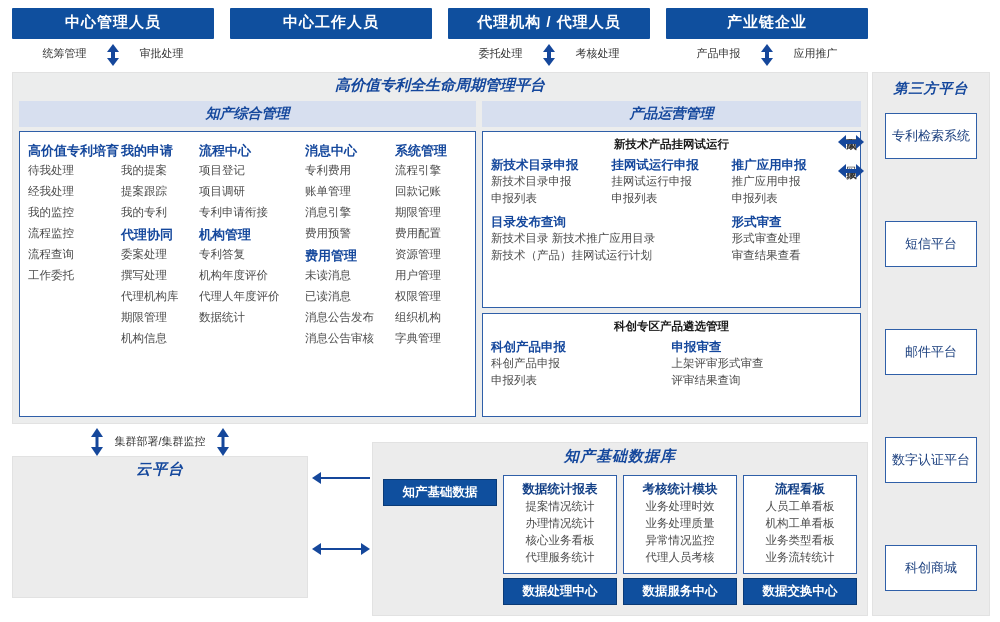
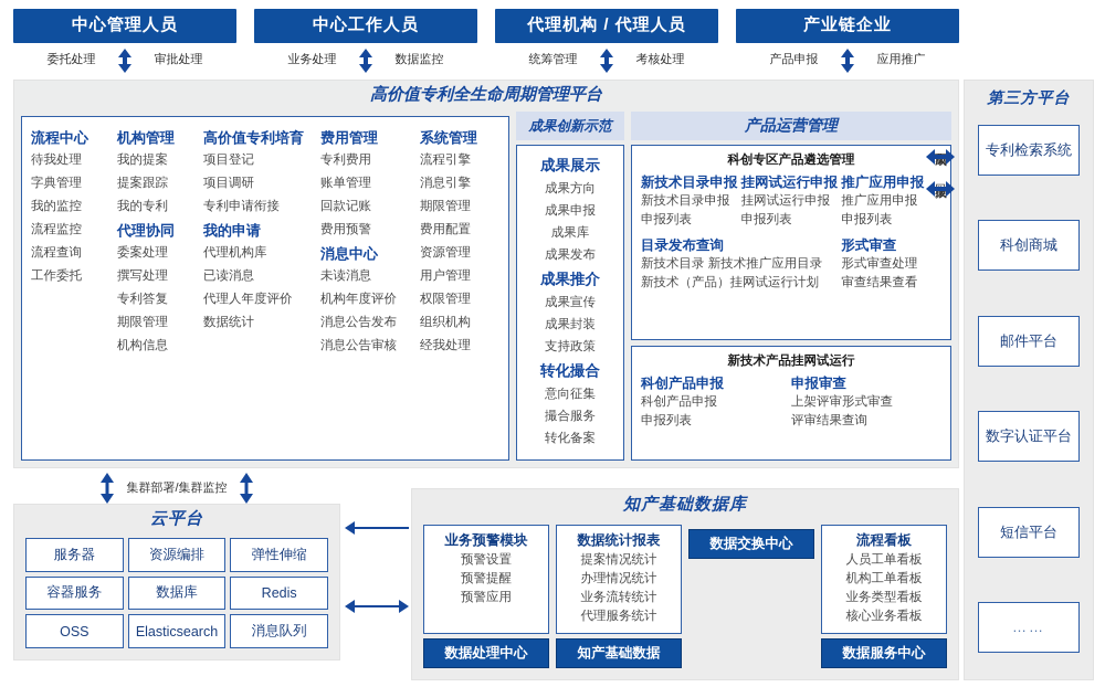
  中心管理人员
- 统筹管理
+ 委托处理
  审批处理
  中心工作人员
+ 业务处理
+ 数据监控
  代理机构 / 代理人员
- 委托处理
+ 统筹管理
  考核处理
  产业链企业
  产品申报
  应用推广
  高价值专利全生命周期管理平台
- 知产综合管理
- 高价值专利培育
+ 流程中心
  待我处理
- 经我处理
+ 字典管理
  我的监控
  流程监控
  流程查询
  工作委托
- 我的申请
+ 机构管理
  我的提案
  提案跟踪
  我的专利
  代理协同
  委案处理
  撰写处理
- 代理机构库
+ 专利答复
  期限管理
  机构信息
- 流程中心
+ 高价值专利培育
  项目登记
  项目调研
  专利申请衔接
- 机构管理
+ 我的申请
- 专利答复
+ 代理机构库
- 机构年度评价
+ 已读消息
  代理人年度评价
  数据统计
- 消息中心
+ 费用管理
  专利费用
  账单管理
- 消息引擎
+ 回款记账
  费用预警
- 费用管理
+ 消息中心
  未读消息
- 已读消息
+ 机构年度评价
  消息公告发布
  消息公告审核
  系统管理
  流程引擎
- 回款记账
+ 消息引擎
  期限管理
  费用配置
  资源管理
  用户管理
  权限管理
  组织机构
- 字典管理
+ 经我处理
+ 成果创新示范
+ 成果展示
+ 成果方向
+ 成果申报
+ 成果库
+ 成果发布
+ 成果推介
+ 成果宣传
+ 成果封装
+ 支持政策
+ 转化撮合
+ 意向征集
+ 撮合服务
+ 转化备案
  产品运营管理
- 新技术产品挂网试运行
+ 科创专区产品遴选管理
  新技术目录申报
  新技术目录申报
  申报列表
  挂网试运行申报
  挂网试运行申报
  申报列表
  推广应用申报
  推广应用申报
  申报列表
  目录发布查询
  新技术目录 新技术推广应用目录
  新技术（产品）挂网试运行计划
  形式审查
  形式审查处理
  审查结果查看
- 科创专区产品遴选管理
+ 新技术产品挂网试运行
  科创产品申报
  科创产品申报
  申报列表
  申报审查
  上架评审形式审查
  评审结果查询
  第三方平台
  专利检索系统
- 短信平台
+ 科创商城
  邮件平台
  数字认证平台
- 科创商城
+ 短信平台
+ ……
  集群部署/集群监控
  云平台
+ 服务器
+ 资源编排
+ 弹性伸缩
+ 容器服务
+ 数据库
+ Redis
+ OSS
+ Elasticsearch
+ 消息队列
  知产基础数据库
+ 业务预警模块
+ 预警设置
+ 预警提醒
+ 预警应用
- 知产基础数据
+ 数据处理中心
  数据统计报表
  提案情况统计
  办理情况统计
- 核心业务看板
+ 业务流转统计
  代理服务统计
- 数据处理中心
+ 知产基础数据
- 考核统计模块
- 业务处理时效
- 业务处理质量
- 异常情况监控
- 代理人员考核
- 数据服务中心
+ 数据交换中心
  流程看板
  人员工单看板
  机构工单看板
  业务类型看板
- 业务流转统计
+ 核心业务看板
- 数据交换中心
+ 数据服务中心
